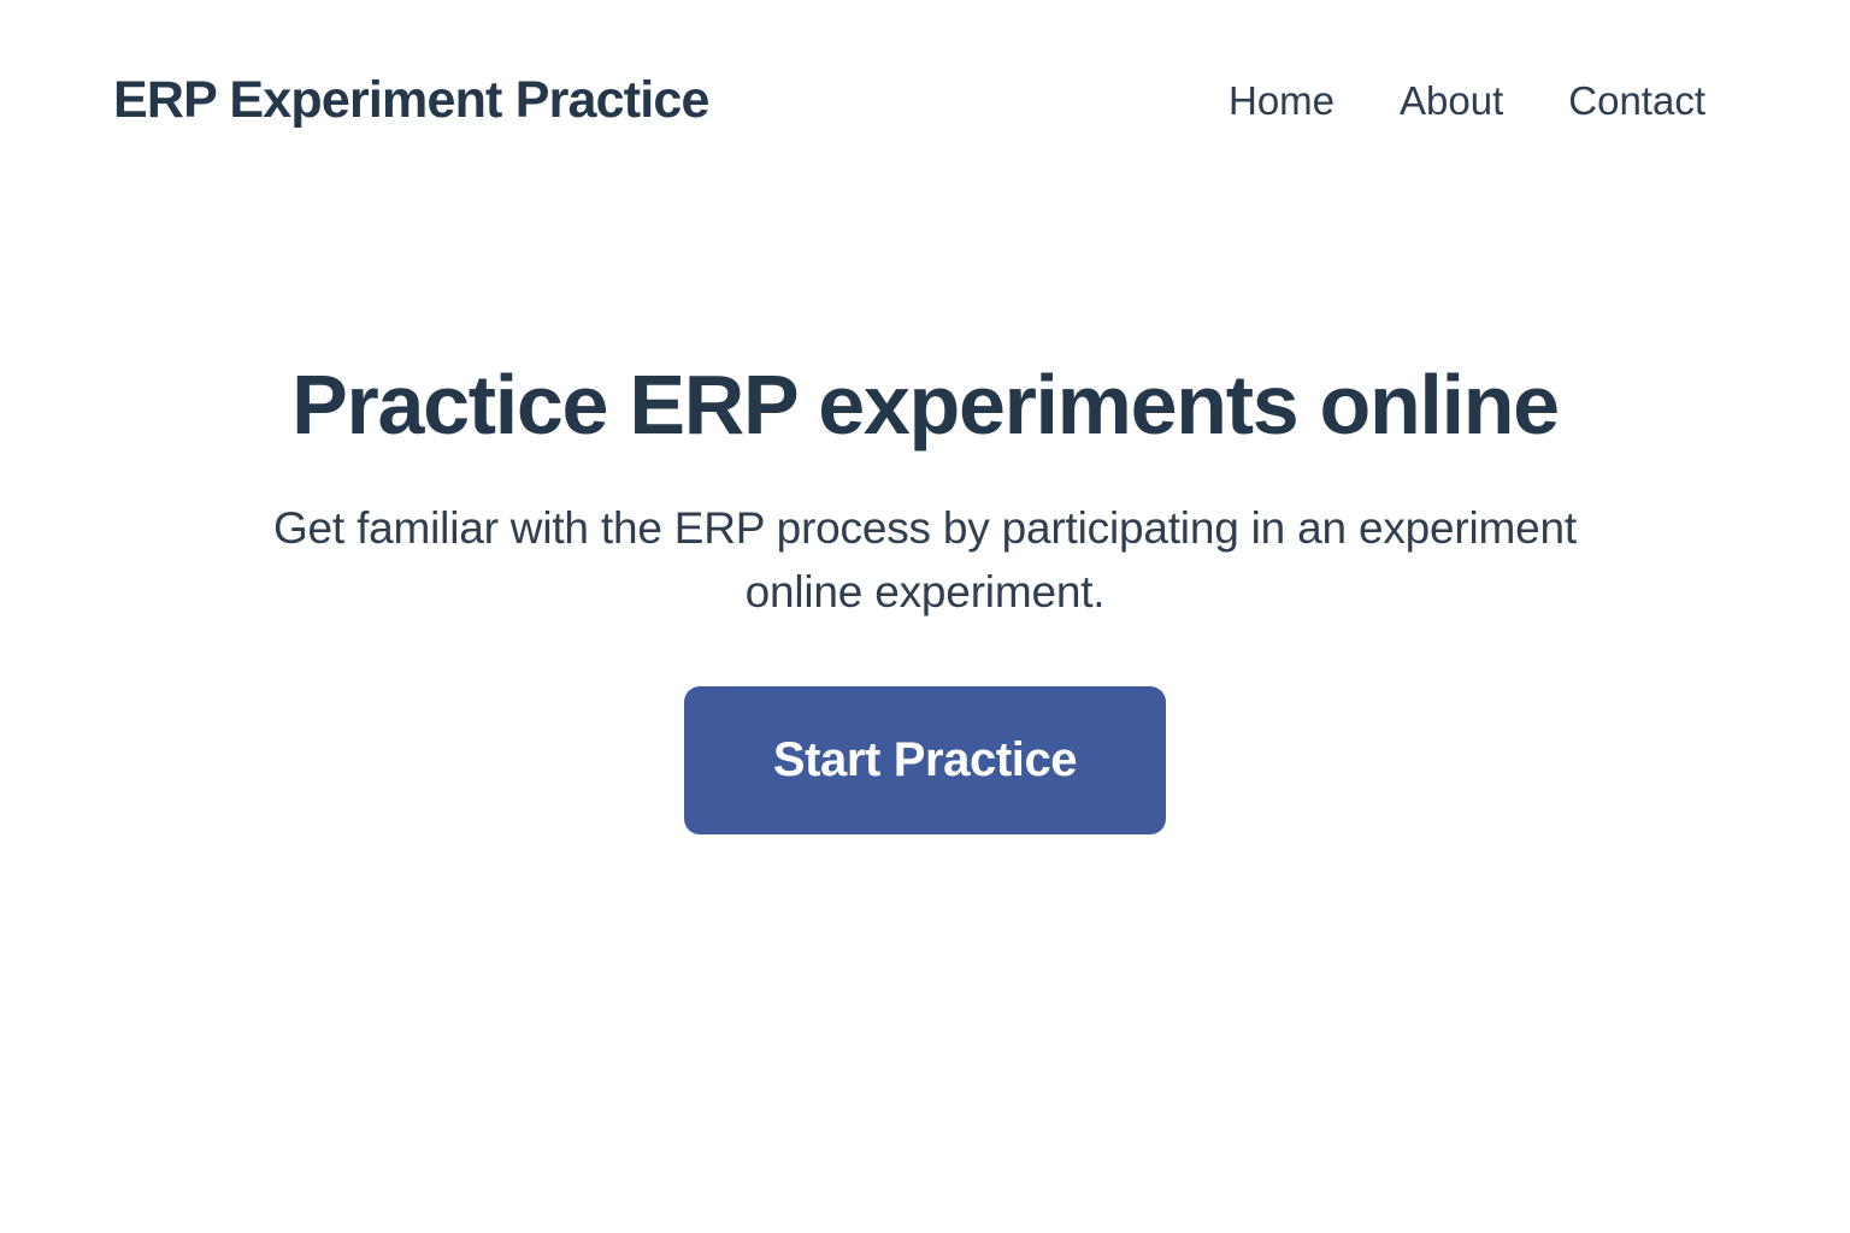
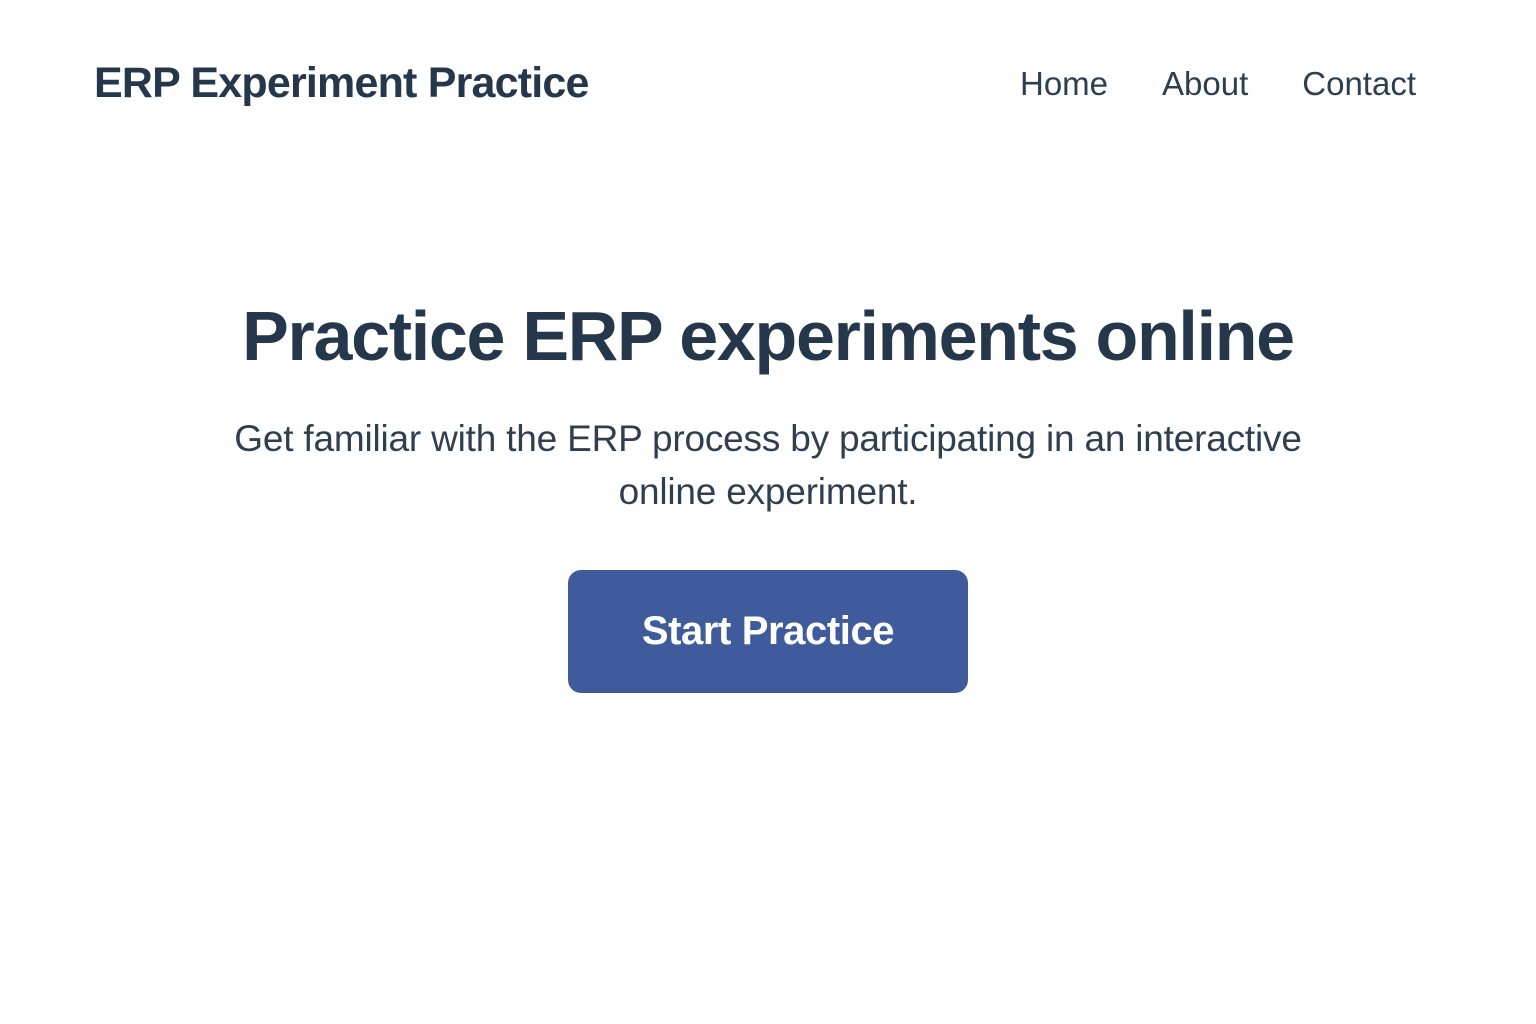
  ERP Experiment Practice
  Home
  About
  Contact
  Practice ERP experiments online
- Get familiar with the ERP process by participating in an experiment online experiment.
+ Get familiar with the ERP process by participating in an interactive online experiment.
  Start Practice
